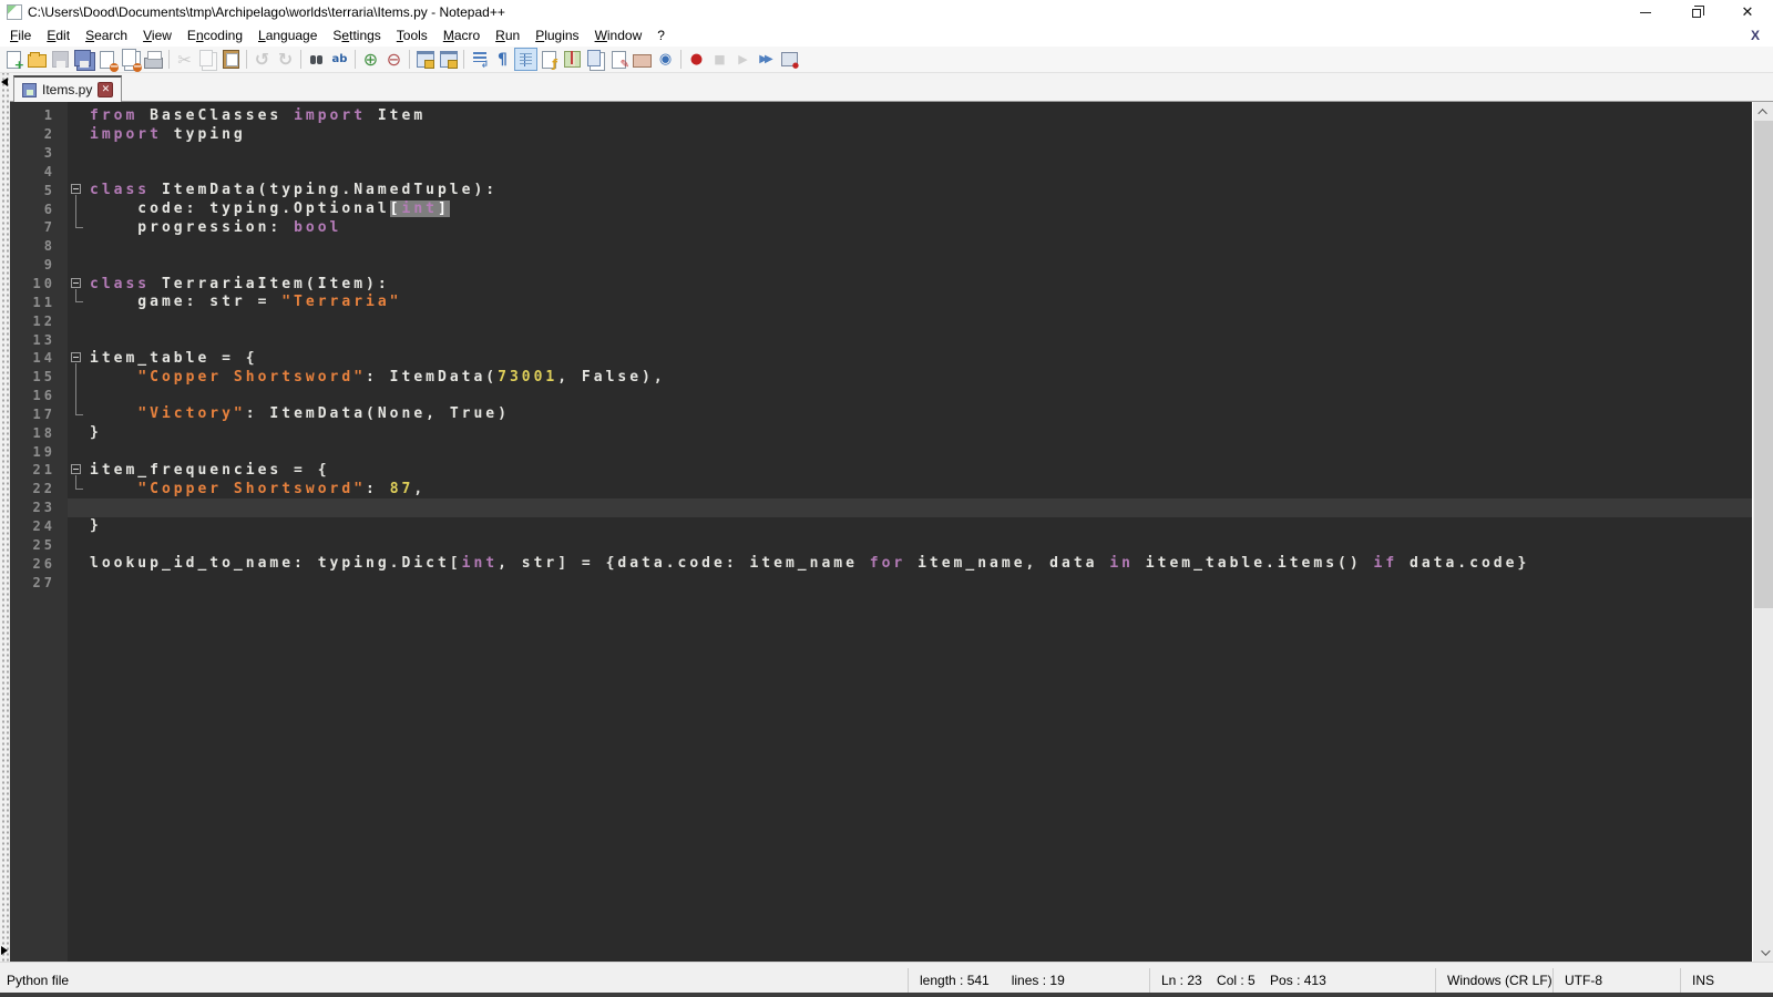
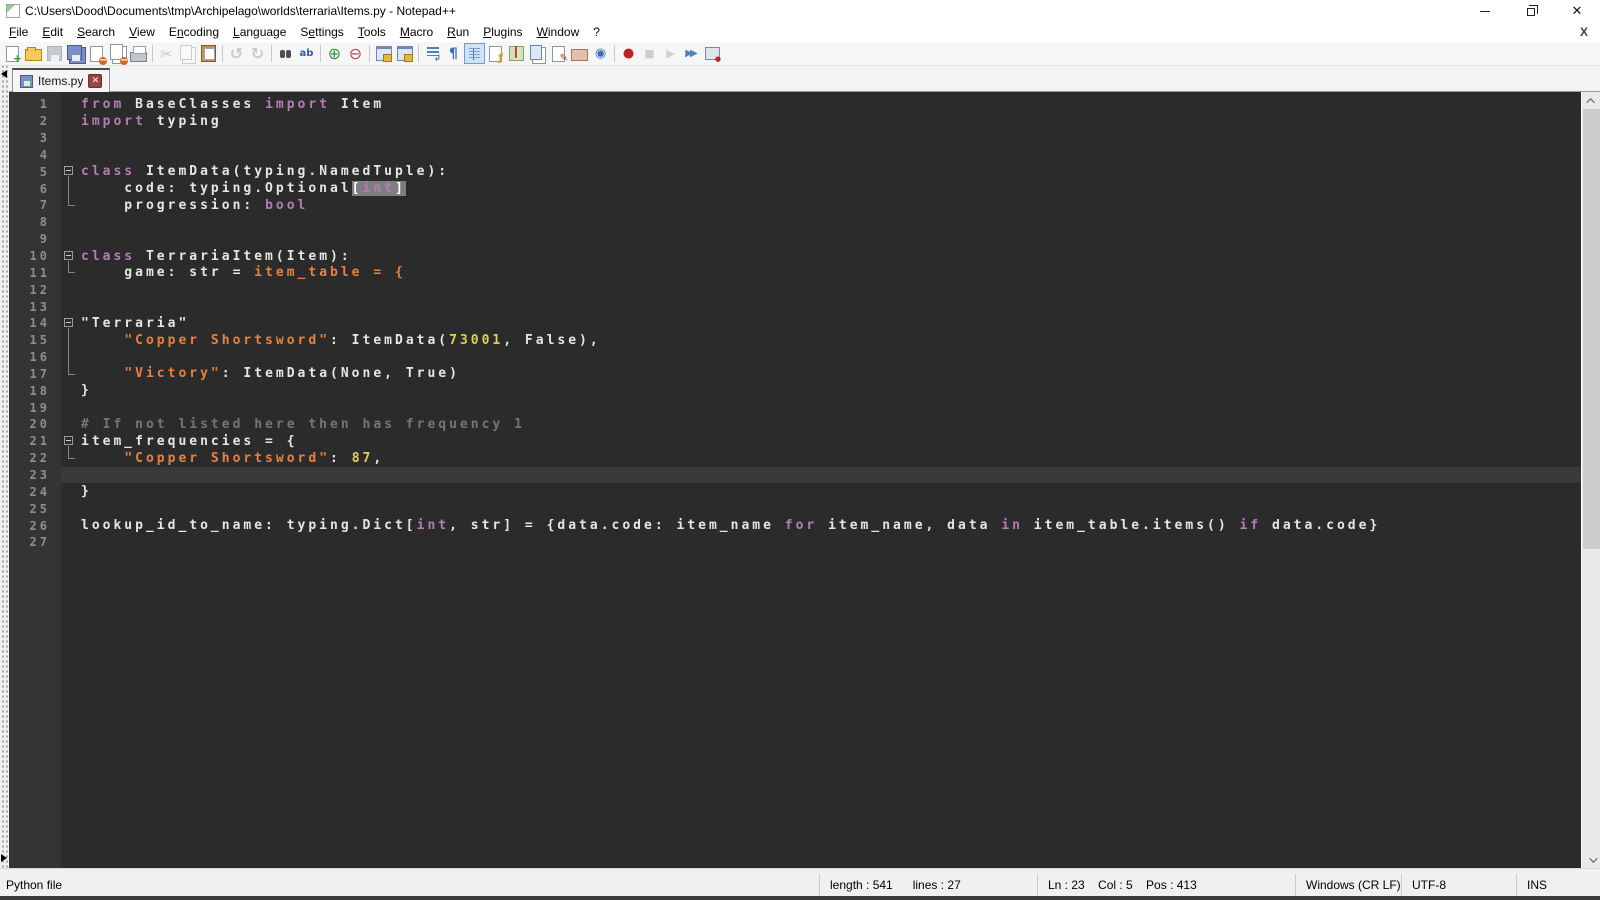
  C:\Users\Dood\Documents\tmp\Archipelago\worlds\terraria\Items.py - Notepad++
  ✕
  File
  Edit
  Search
  View
  Encoding
  Language
  Settings
  Tools
  Macro
  Run
  Plugins
  Window
  ?
  X
  Items.py
  ✕
  1
  from
  BaseClasses
  import
  Item
  2
  import
  typing
  3
  4
  5
  class
  ItemData(typing.NamedTuple):
  6
  code: typing.Optional
  [
  int
  ]
  7
  progression:
  bool
  8
  9
  10
  class
  TerrariaItem(Item):
  11
  game: str =
- "Terraria"
+ item_table = {
  12
  13
  14
- item_table = {
+ "Terraria"
  15
  "Copper Shortsword"
  : ItemData(
  73001
  , False),
  16
  17
  "Victory"
  : ItemData(None, True)
  18
  }
  19
+ 20
+ # If not listed here then has frequency 1
  21
  item_frequencies = {
  22
  "Copper Shortsword"
  :
  87
  ,
  23
  24
  }
  25
  26
  lookup_id_to_name: typing.Dict[
  int
  , str] = {data.code: item_name
  for
  item_name, data
  in
  item_table.items()
  if
  data.code}
  27
  Python file
- length : 541 lines : 19
+ length : 541 lines : 27
  Ln : 23 Col : 5 Pos : 413
  Windows (CR LF)
  UTF-8
  INS
